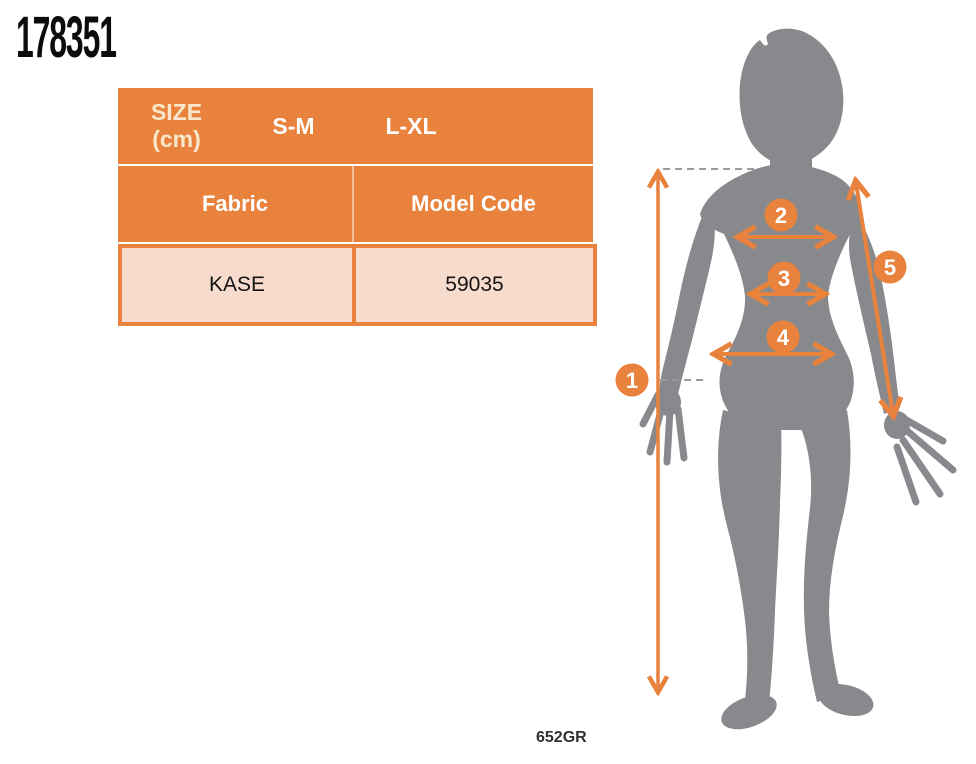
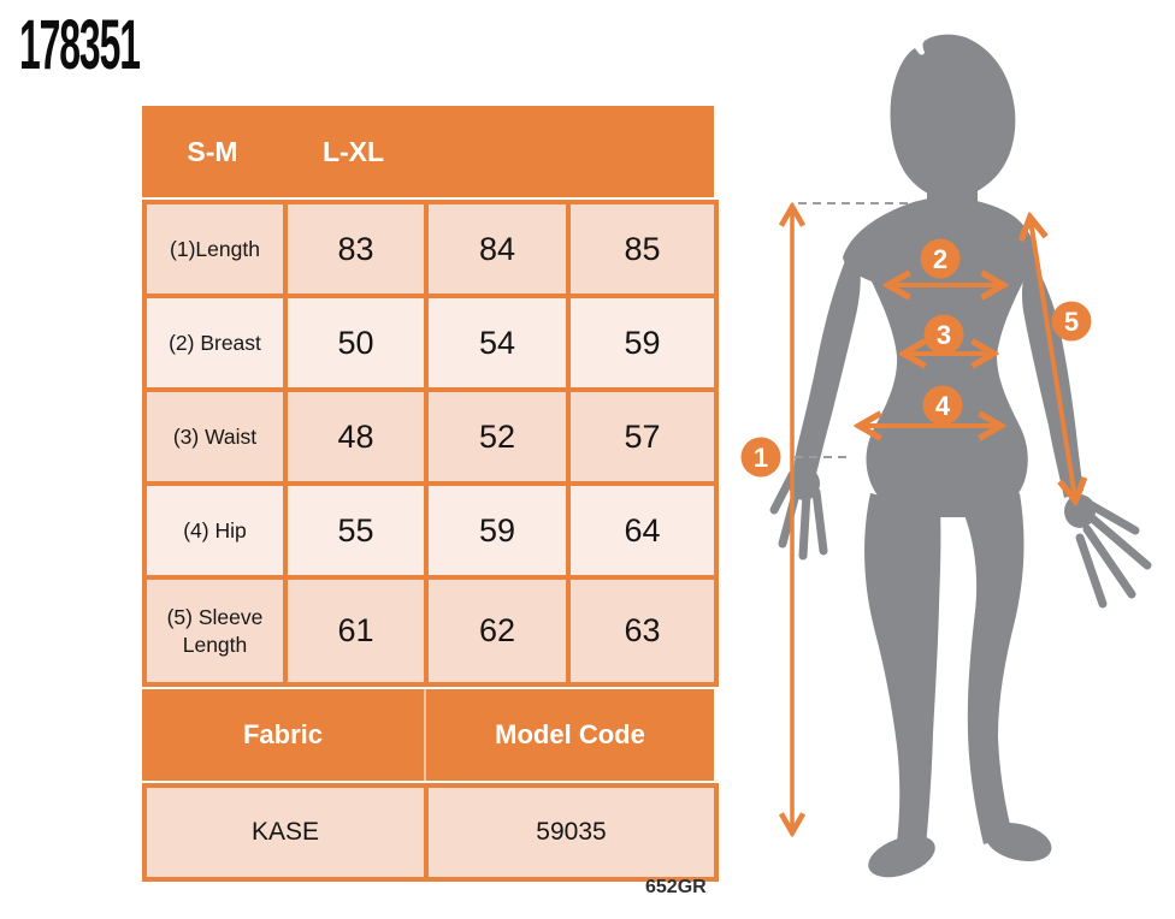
  178351
- SIZE
- (cm)
  S-M
  L-XL
+ (1)Length	83	84	85
+ (2) Breast	50	54	59
+ (3) Waist	48	52	57
+ (4) Hip	55	59	64
+ (5) Sleeve Length	61	62	63
  Fabric
  Model Code
  KASE	59035
  1
  2
  3
  4
  5
  652GR
